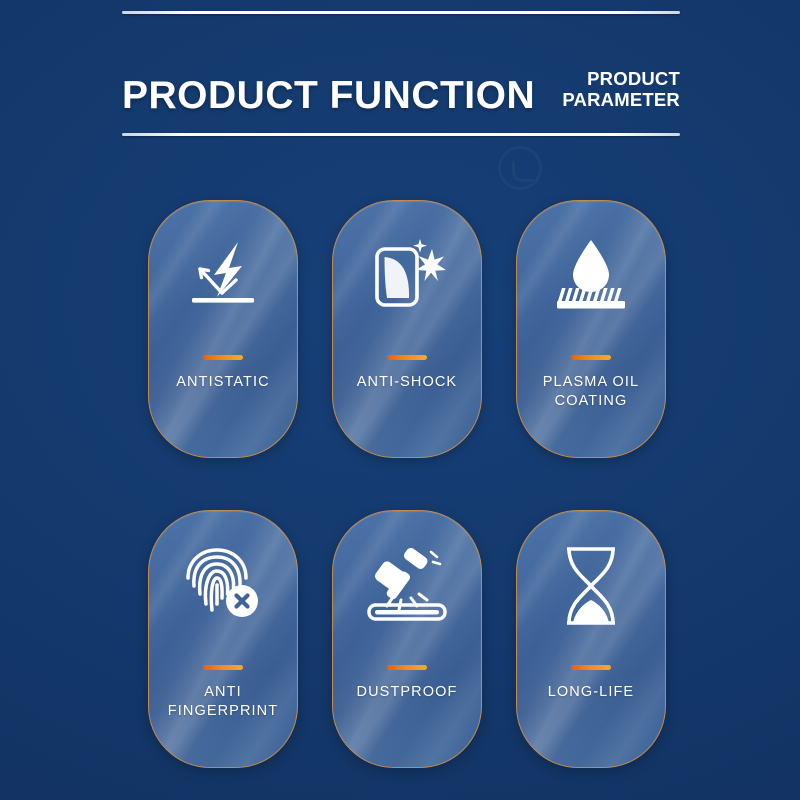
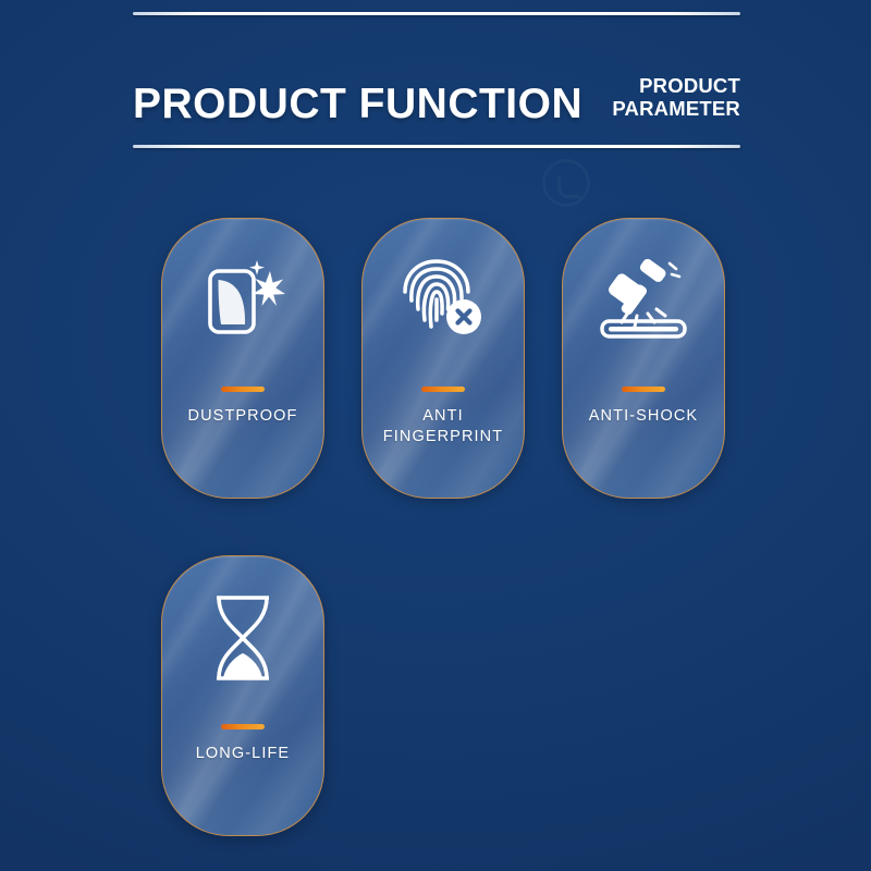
  PRODUCT FUNCTION
  PRODUCT
  PARAMETER
- ANTISTATIC
- ANTI-SHOCK
+ DUSTPROOF
- PLASMA OIL
- COATING
  ANTI
  FINGERPRINT
- DUSTPROOF
+ ANTI-SHOCK
  LONG-LIFE
